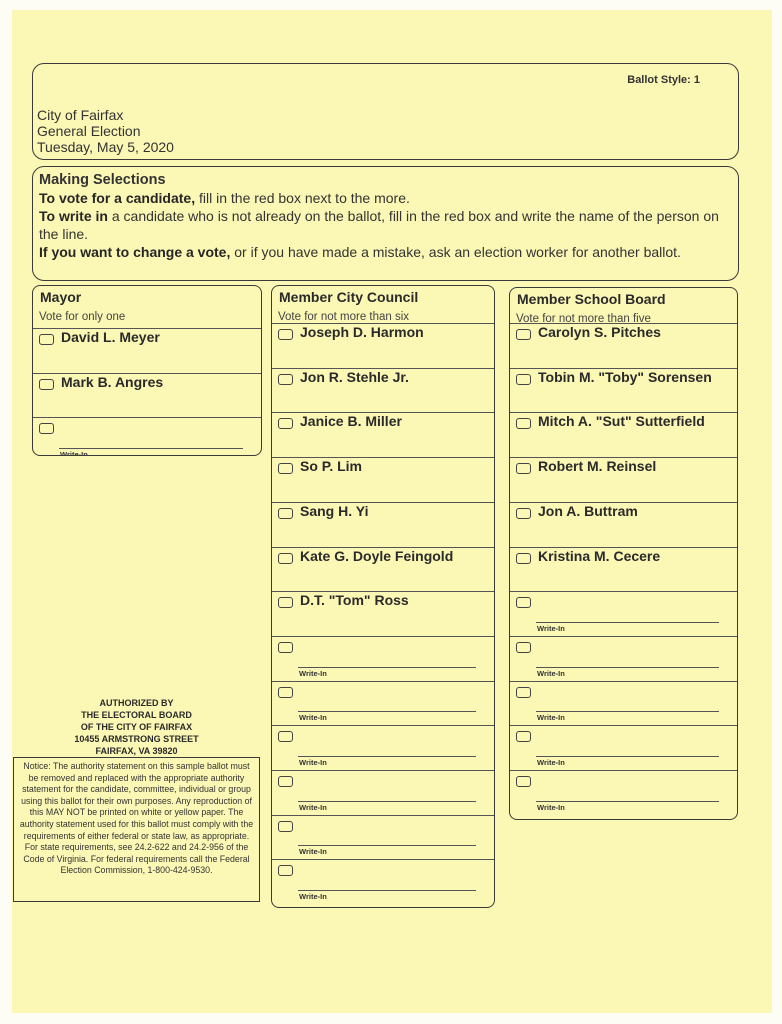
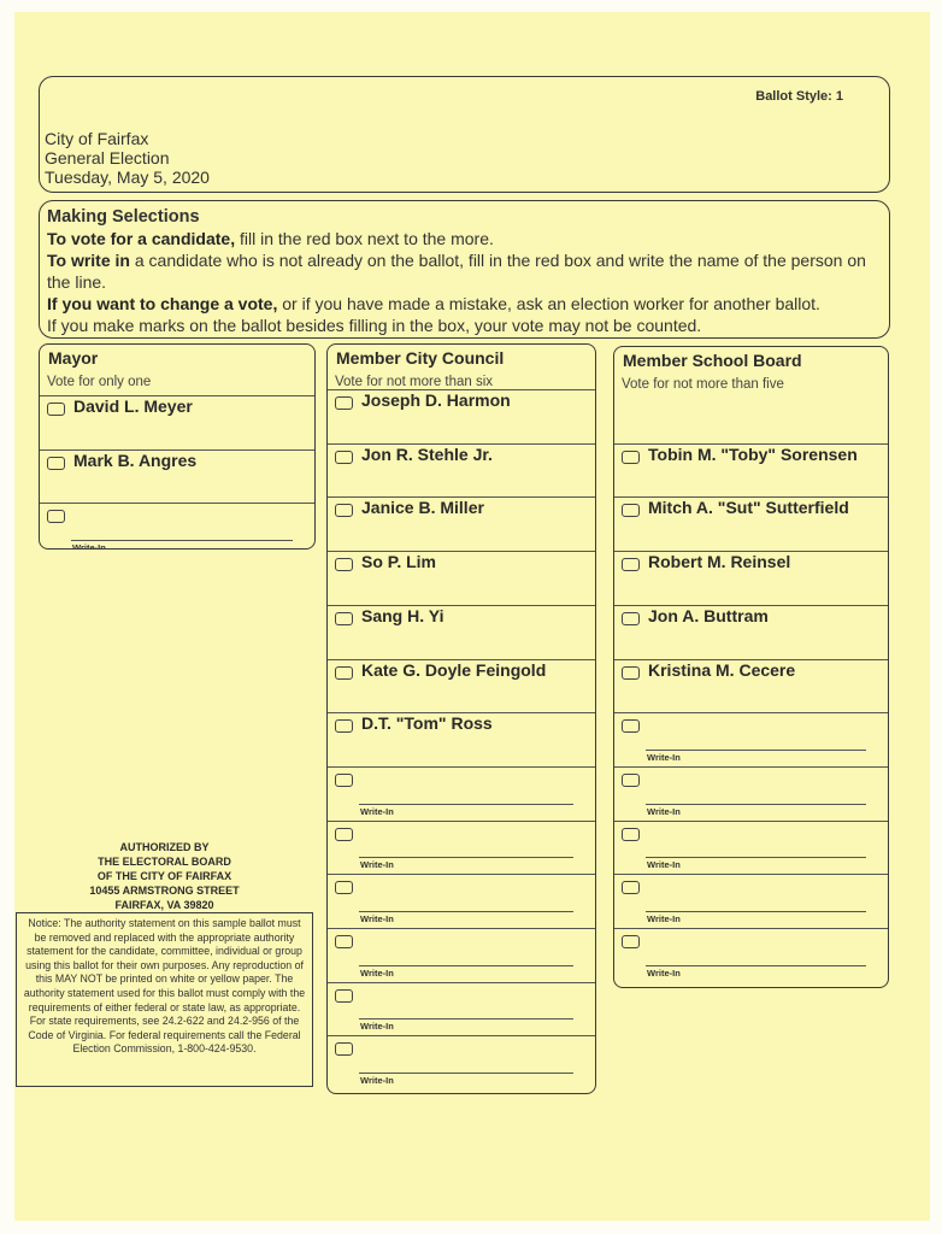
  Ballot Style: 1
  City of Fairfax
  General Election
  Tuesday, May 5, 2020
  Making Selections
  To vote for a candidate, fill in the red box next to the more.
  To write in a candidate who is not already on the ballot, fill in the red box and write the name of the person on the line.
  If you want to change a vote, or if you have made a mistake, ask an election worker for another ballot.
+ If you make marks on the ballot besides filling in the box, your vote may not be counted.
  Mayor
  Vote for only one
  David L. Meyer
  Mark B. Angres
  Write-In
  Member City Council
  Vote for not more than six
  Joseph D. Harmon
  Jon R. Stehle Jr.
  Janice B. Miller
  So P. Lim
  Sang H. Yi
  Kate G. Doyle Feingold
  D.T. "Tom" Ross
  Write-In
  Write-In
  Write-In
  Write-In
  Write-In
  Write-In
  Member School Board
  Vote for not more than five
- Carolyn S. Pitches
  Tobin M. "Toby" Sorensen
  Mitch A. "Sut" Sutterfield
  Robert M. Reinsel
  Jon A. Buttram
  Kristina M. Cecere
  Write-In
  Write-In
  Write-In
  Write-In
  Write-In
  AUTHORIZED BY
  THE ELECTORAL BOARD
  OF THE CITY OF FAIRFAX
  10455 ARMSTRONG STREET
  FAIRFAX, VA 39820
  Notice: The authority statement on this sample ballot must be removed and replaced with the appropriate authority statement for the candidate, committee, individual or group using this ballot for their own purposes. Any reproduction of this MAY NOT be printed on white or yellow paper. The authority statement used for this ballot must comply with the requirements of either federal or state law, as appropriate. For state requirements, see 24.2-622 and 24.2-956 of the Code of Virginia. For federal requirements call the Federal Election Commission, 1-800-424-9530.
